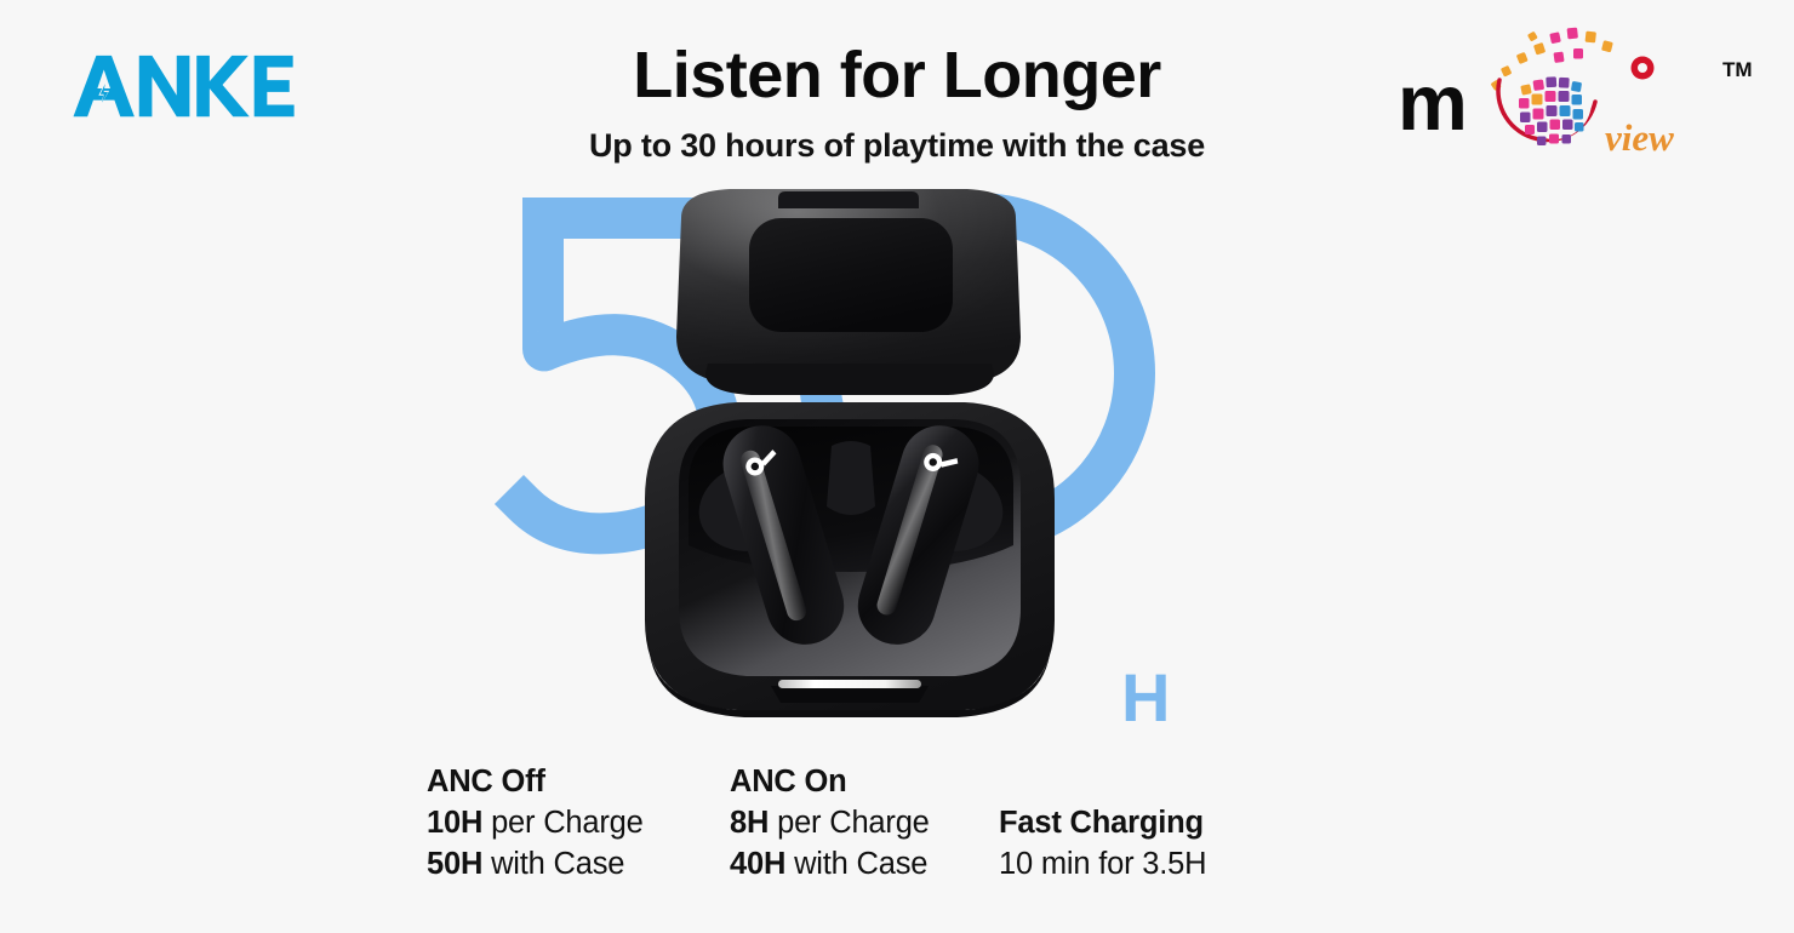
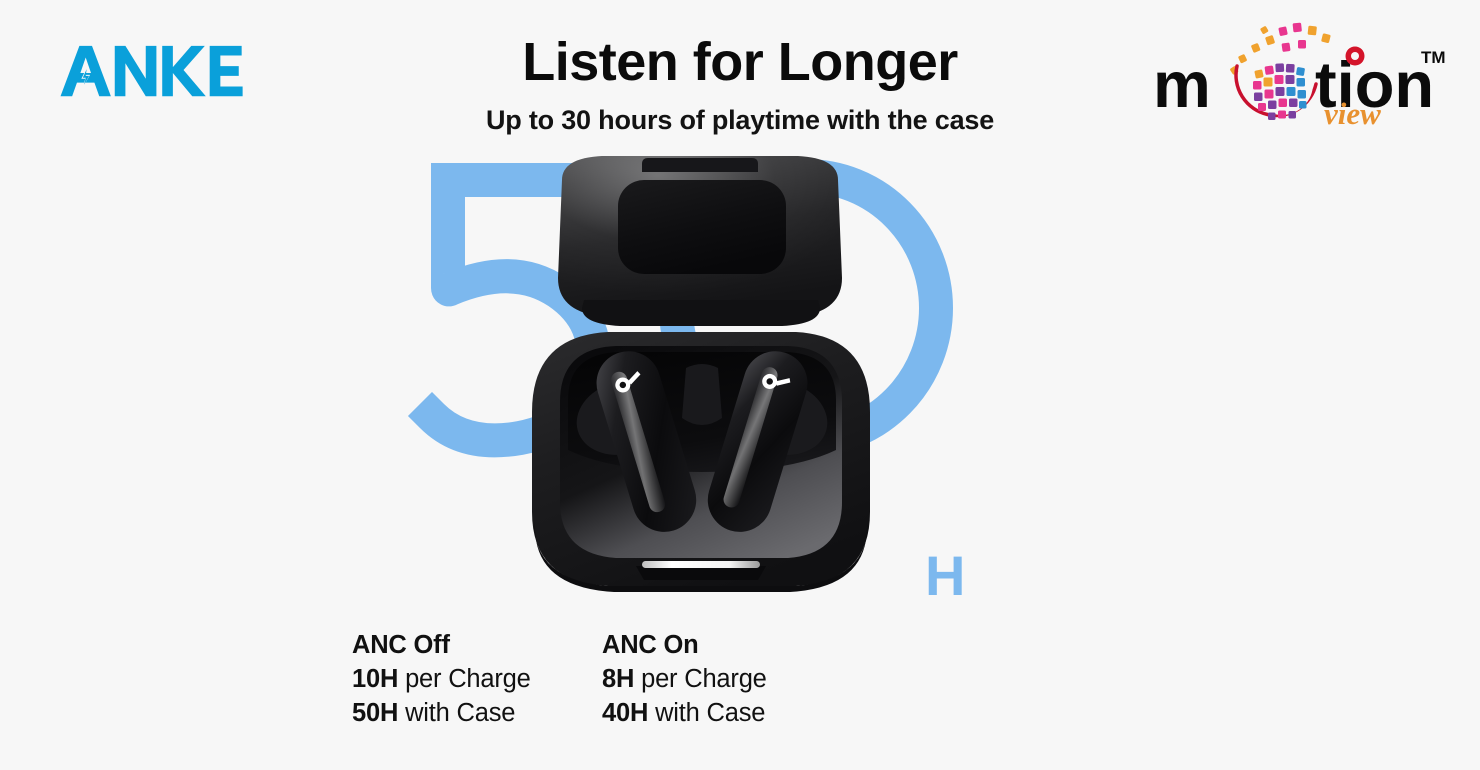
  Listen for Longer
  Up to 30 hours of playtime with the case
  m
+ tion
  TM
  view
  H
  ANC Off
  10H per Charge
  50H with Case
  ANC On
  8H per Charge
  40H with Case
- Fast Charging
- 10 min for 3.5H
